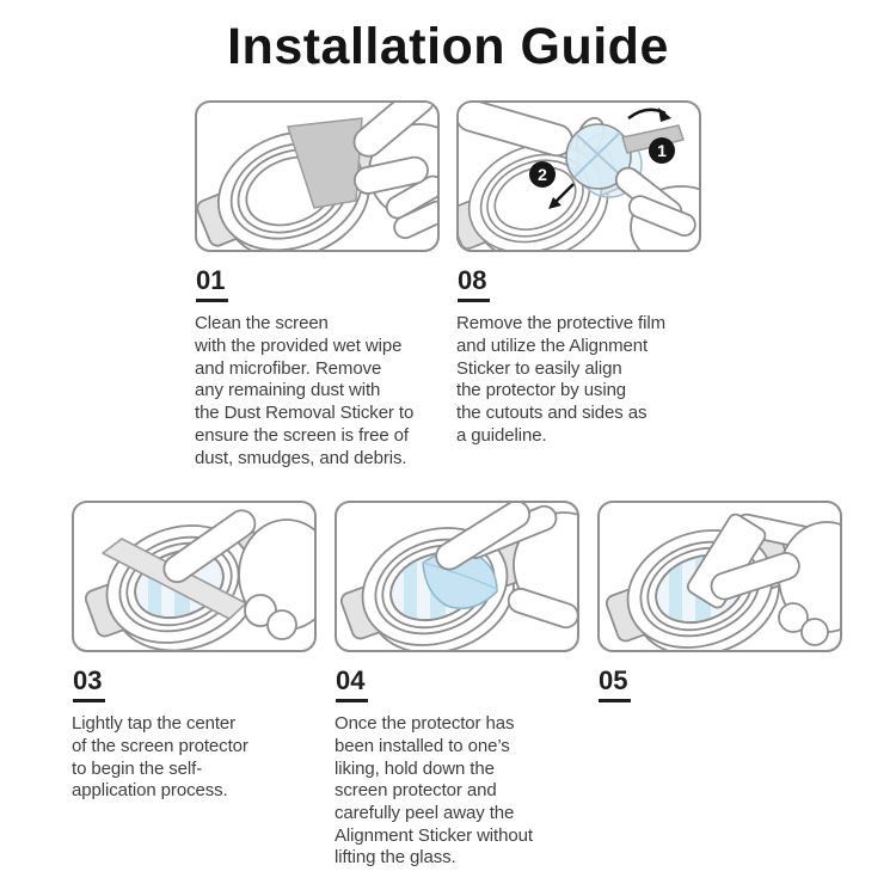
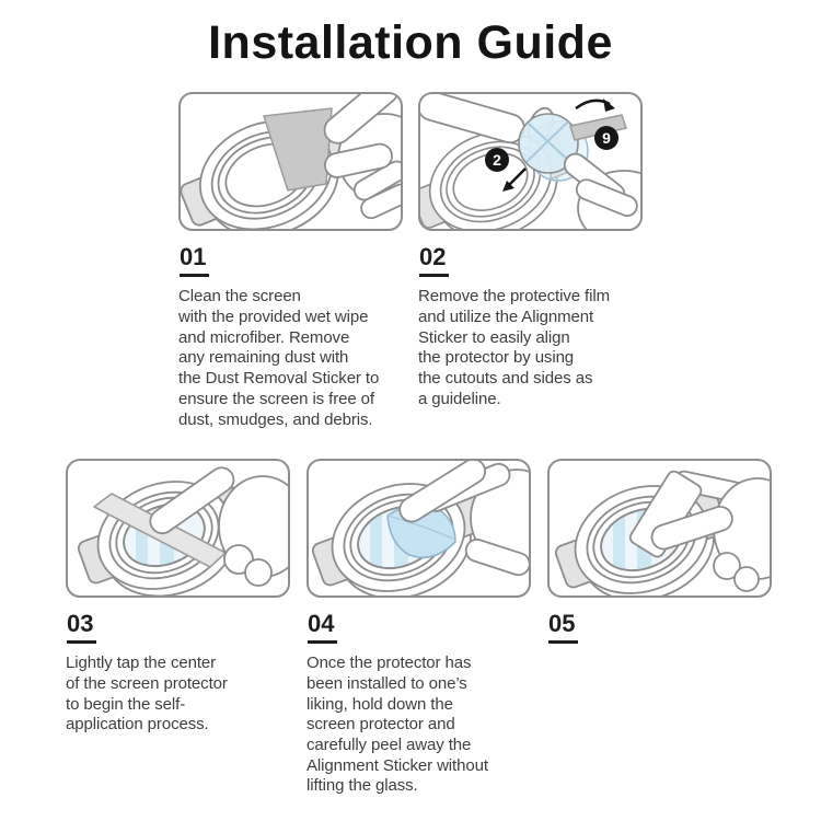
  Installation Guide
  01
  Clean the screen
  with the provided wet wipe
  and microfiber. Remove
  any remaining dust with
  the Dust Removal Sticker to
  ensure the screen is free of
  dust, smudges, and debris.
- 1
+ 9
  2
- 08
+ 02
  Remove the protective film
  and utilize the Alignment
  Sticker to easily align
  the protector by using
  the cutouts and sides as
  a guideline.
  03
  Lightly tap the center
  of the screen protector
  to begin the self-
  application process.
  04
  Once the protector has
  been installed to one’s
  liking, hold down the
  screen protector and
  carefully peel away the
  Alignment Sticker without
  lifting the glass.
  05
